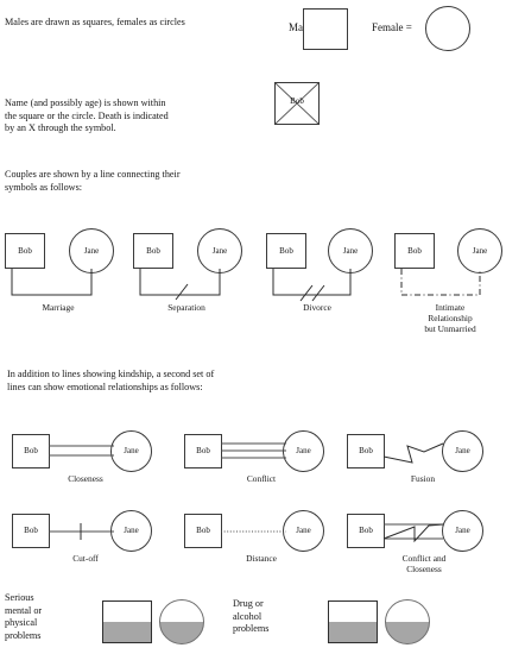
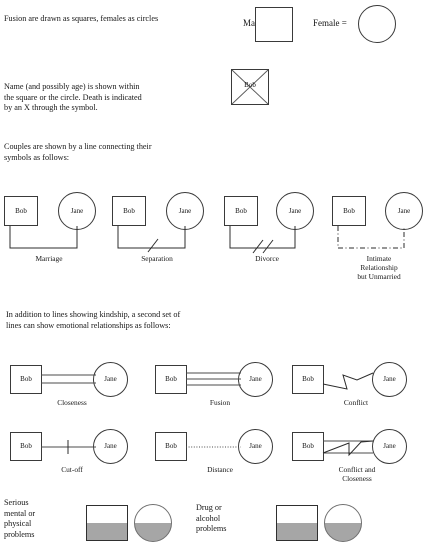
- Males are drawn as squares, females as circles
+ Fusion are drawn as squares, females as circles
  Female =
  Name (and possibly age) is shown within
  the square or the circle. Death is indicated
  by an X through the symbol.
  Bob
  Couples are shown by a line connecting their
  symbols as follows:
  Bob
  Jane
  Marriage
  Bob
  Jane
  Separation
  Bob
  Jane
  Divorce
  Bob
  Jane
  Intimate
  Relationship
  but Unmarried
  In addition to lines showing kindship, a second set of
  lines can show emotional relationships as follows:
  Bob
  Jane
  Closeness
  Bob
  Jane
- Conflict
+ Fusion
  Bob
  Jane
- Fusion
+ Conflict
  Bob
  Jane
  Cut-off
  Bob
  Jane
  Distance
  Bob
  Jane
  Conflict and
  Closeness
  Serious
  mental or
  physical
  problems
  Drug or
  alcohol
  problems
